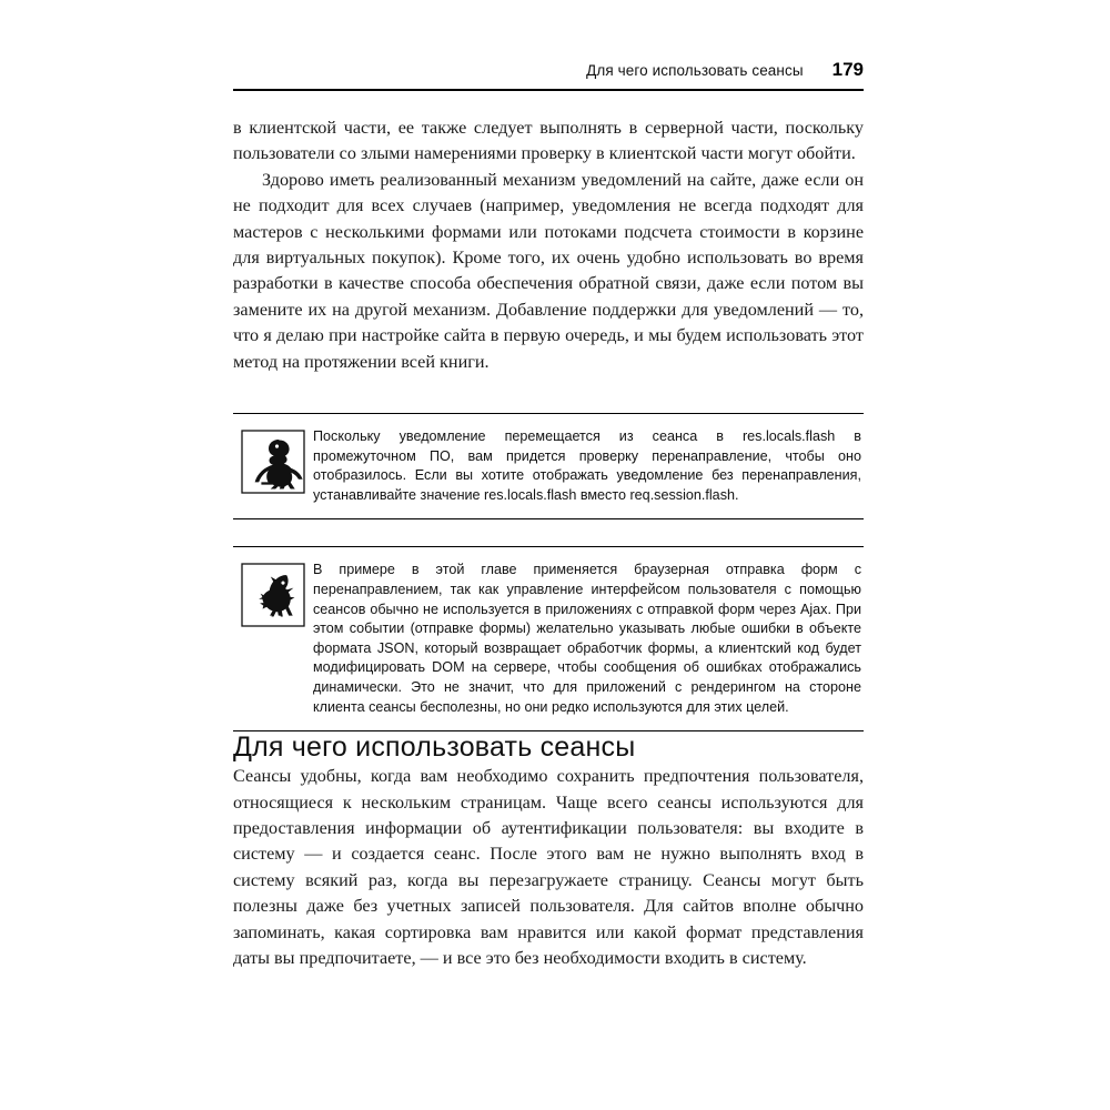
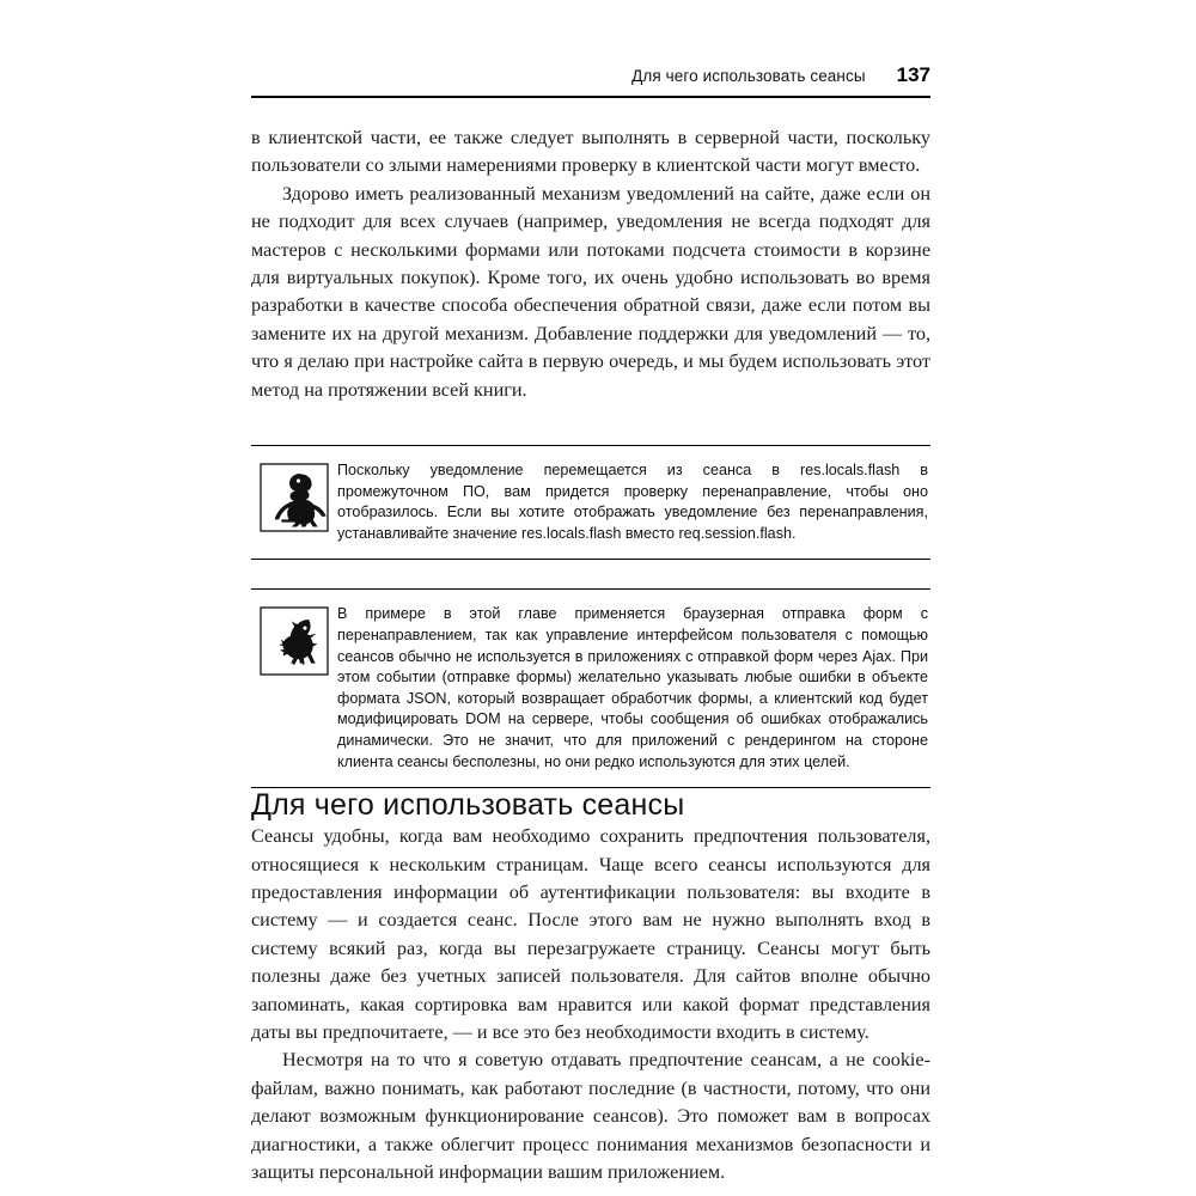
  Для чего использовать сеансы
- 179
+ 137
- в клиентской части, ее также следует выполнять в серверной части, поскольку пользователи со злыми намерениями проверку в клиентской части могут обойти.
+ в клиентской части, ее также следует выполнять в серверной части, поскольку пользователи со злыми намерениями проверку в клиентской части могут вместо.
  Здорово иметь реализованный механизм уведомлений на сайте, даже если он не подходит для всех случаев (например, уведомления не всегда подходят для мастеров с несколькими формами или потоками подсчета стоимости в корзине для виртуальных покупок). Кроме того, их очень удобно использовать во время разработки в качестве способа обеспечения обратной связи, даже если потом вы замените их на другой механизм. Добавление поддержки для уведомлений — то, что я делаю при настройке сайта в первую очередь, и мы будем использовать этот метод на протяжении всей книги.
  Поскольку уведомление перемещается из сеанса в res.locals.flash в промежуточном ПО, вам придется проверку перенаправление, чтобы оно отобразилось. Если вы хотите отображать уведомление без перенаправления, устанавливайте значение res.locals.flash вместо req.session.flash.
  В примере в этой главе применяется браузерная отправка форм с перенаправлением, так как управление интерфейсом пользователя с помощью сеансов обычно не используется в приложениях с отправкой форм через Ajax. При этом событии (отправке формы) желательно указывать любые ошибки в объекте формата JSON, который возвращает обработчик формы, а клиентский код будет модифицировать DOM на сервере, чтобы сообщения об ошибках отображались динамически. Это не значит, что для приложений с рендерингом на стороне клиента сеансы бесполезны, но они редко используются для этих целей.
  Для чего использовать сеансы
  Сеансы удобны, когда вам необходимо сохранить предпочтения пользователя, относящиеся к нескольким страницам. Чаще всего сеансы используются для предоставления информации об аутентификации пользователя: вы входите в систему — и создается сеанс. После этого вам не нужно выполнять вход в систему всякий раз, когда вы перезагружаете страницу. Сеансы могут быть полезны даже без учетных записей пользователя. Для сайтов вполне обычно запоминать, какая сортировка вам нравится или какой формат представления даты вы предпочитаете, — и все это без необходимости входить в систему.
+ Несмотря на то что я советую отдавать предпочтение сеансам, а не cookie-файлам, важно понимать, как работают последние (в частности, потому, что они делают возможным функционирование сеансов). Это поможет вам в вопросах диагностики, а также облегчит процесс понимания механизмов безопасности и защиты персональной информации вашим приложением.
